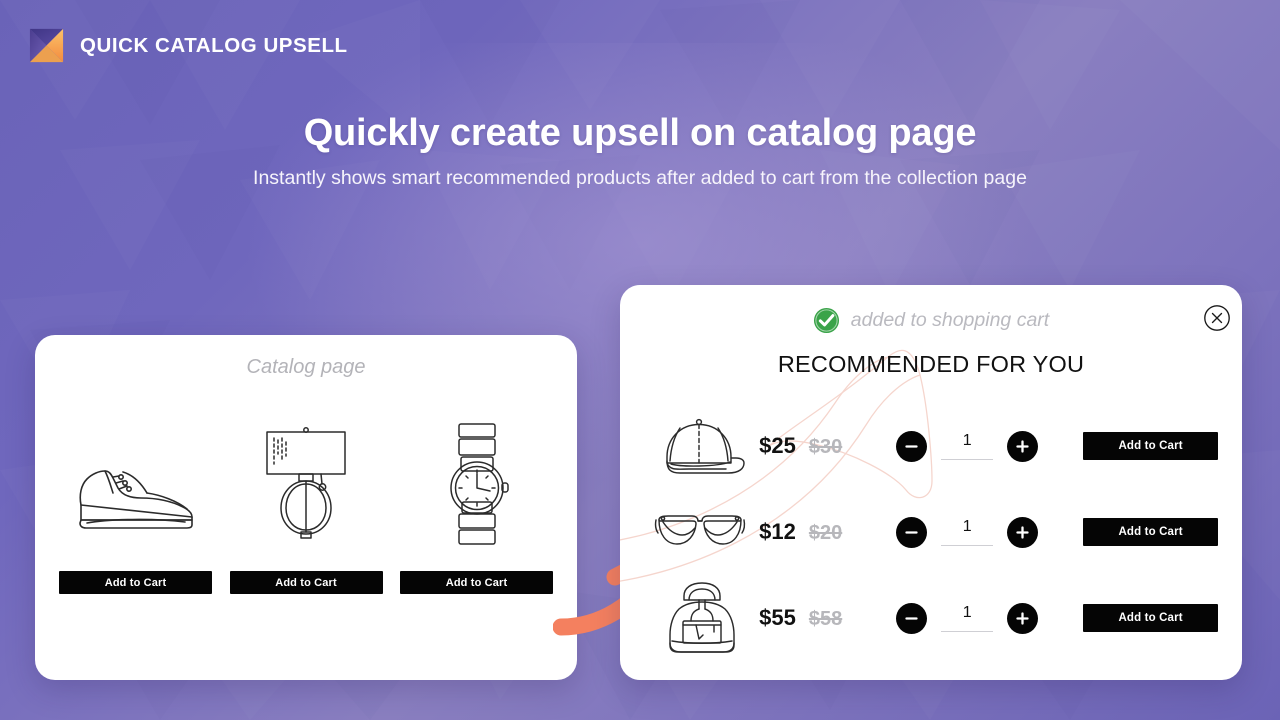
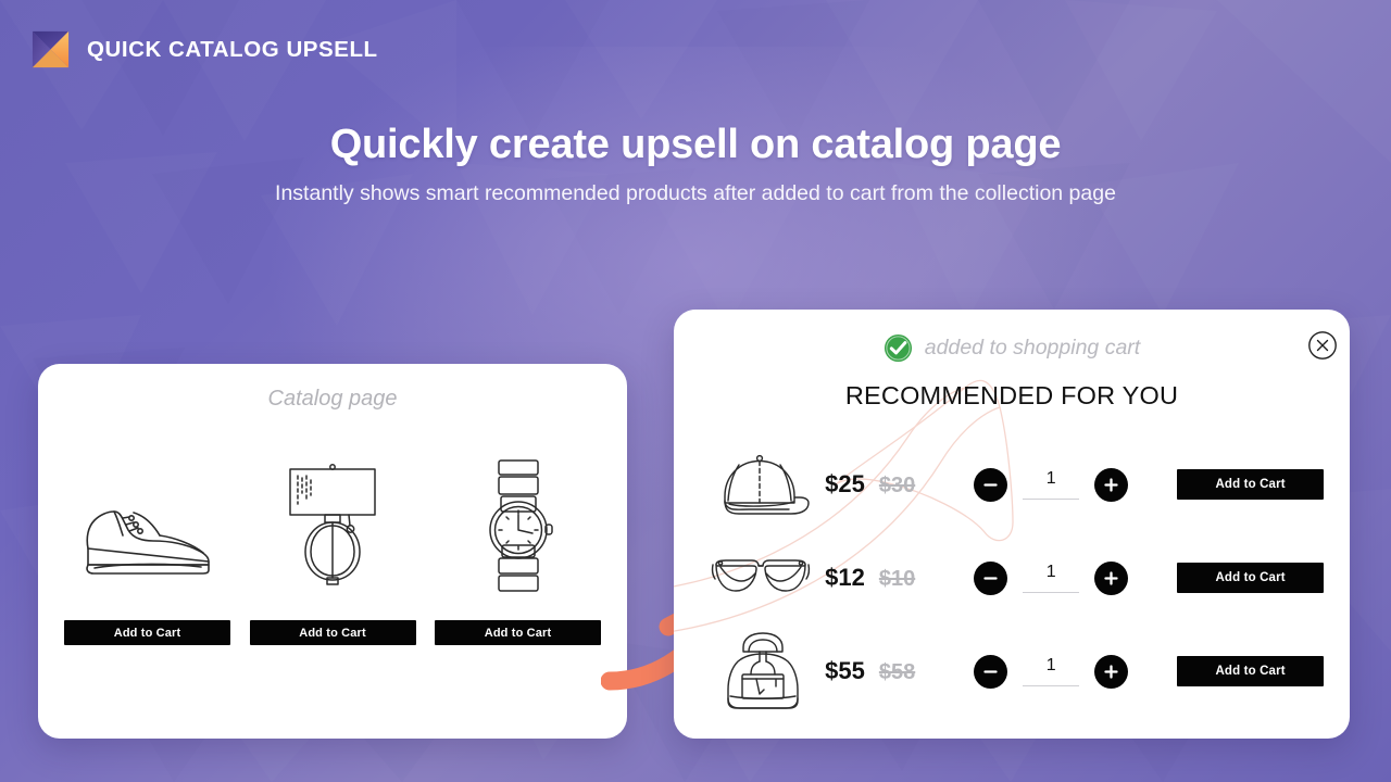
  QUICK CATALOG UPSELL
  Quickly create upsell on catalog page
  Instantly shows smart recommended products after added to cart from the collection page
  Catalog page
  Add to Cart
  Add to Cart
  Add to Cart
  added to shopping cart
  RECOMMENDED FOR YOU
  $25
  $30
  1
  Add to Cart
  $12
- $20
+ $10
  1
  Add to Cart
  $55
  $58
  1
  Add to Cart
